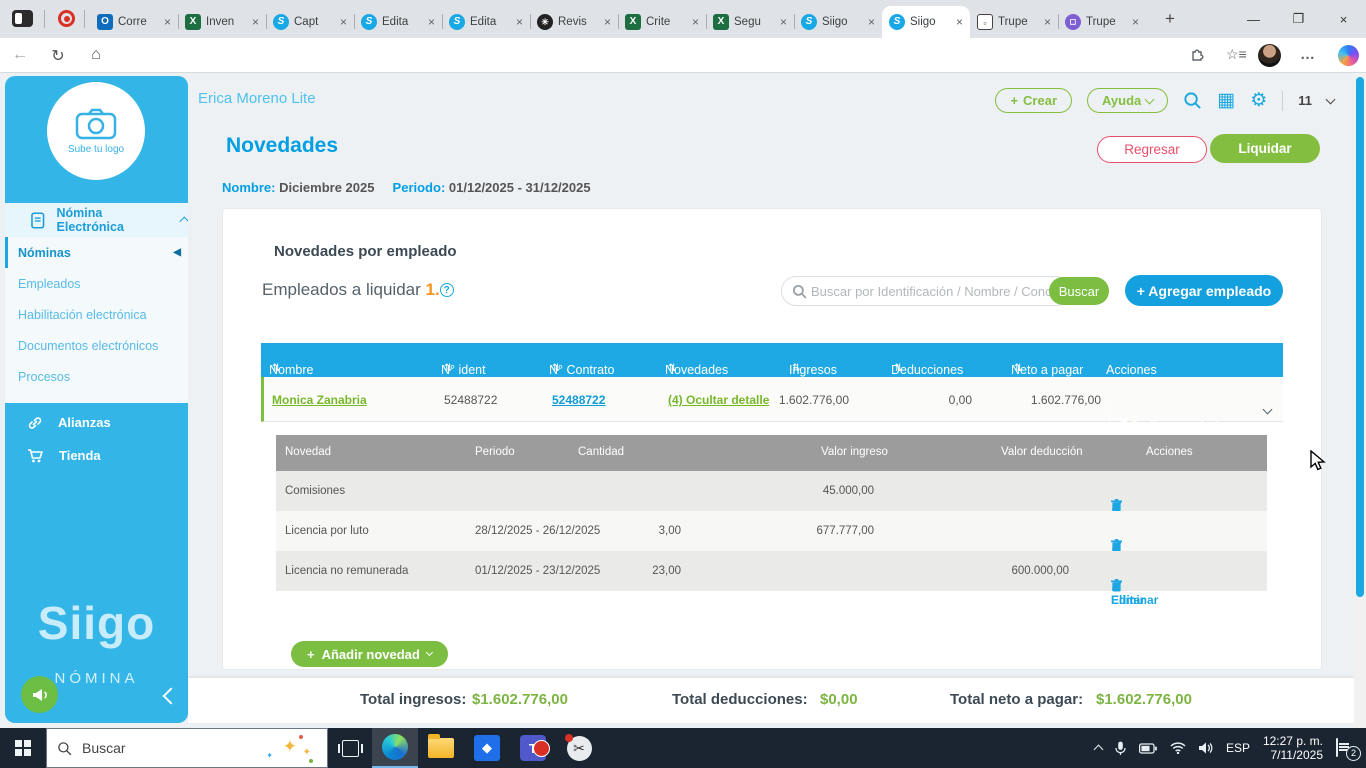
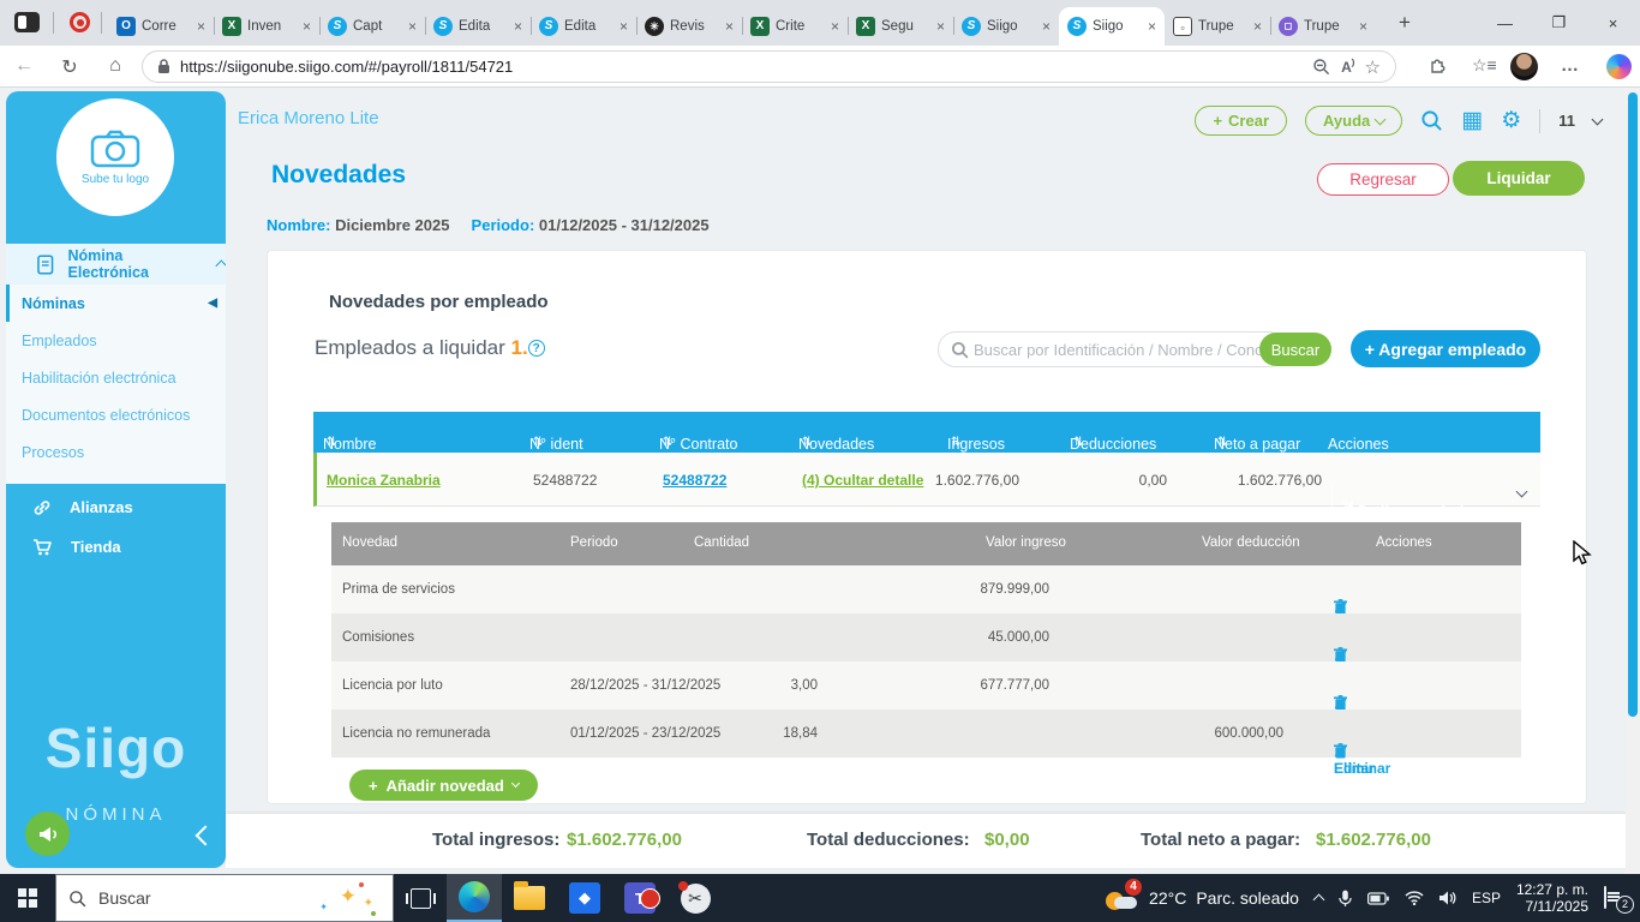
  Corre
  ×
  Inven
  ×
  Capt
  ×
  Edita
  ×
  Edita
  ×
  Revis
  ×
  Crite
  ×
  Segu
  ×
  Siigo
  ×
  Siigo
  ×
  Trupe
  ×
  Trupe
  ×
  +
  —
  ❐
  ×
  ←
  ↻
  ⌂
+ https://siigonube.siigo.com/#/payroll/1811/54721
+ A⁾
+ ☆
  ☆≡
  …
  Sube tu logo
  Nómina Electrónica
  Nóminas
  ◀
  Empleados
  Habilitación electrónica
  Documentos electrónicos
  Procesos
  Alianzas
  Tienda
  Siigo
  NÓMINA
  Erica Moreno Lite
  +
  Crear
  Ayuda
  ▦
  ⚙
  11
  Novedades
  Regresar
  Liquidar
  Nombre: Diciembre 2025 Periodo: 01/12/2025 - 31/12/2025
  Novedades por empleado
  Empleados a liquidar 1. ?
  Buscar por Identificación / Nombre / Con
  Buscar
  + Agregar empleado
  Nombre
  ⇅
  N° ident
  ⇅
  N° Contrato
  ⇅
  Novedades
  ⇅
  Ingresos
  ⇅
  Deducciones
  ⇅
  Neto a pagar
  ⇅
  Acciones
  Monica Zanabria
  52488722
  52488722
  (4) Ocultar detalle
  1.602.776,00
  0,00
  1.602.776,00
  +
  Añadir novedad
  Novedad
  Periodo
  Cantidad
  Valor ingreso
  Valor deducción
  Acciones
+ Prima de servicios
+ 879.999,00
  Comisiones
  45.000,00
  Licencia por luto
- 28/12/2025 - 26/12/2025
+ 28/12/2025 - 31/12/2025
  3,00
  677.777,00
  Licencia no remunerada
  01/12/2025 - 23/12/2025
- 23,00
+ 18,84
  600.000,00
  Editar
  Eliminar
  +
  Añadir novedad
  Total ingresos:
  $1.602.776,00
  Total deducciones:
  $0,00
  Total neto a pagar:
  $1.602.776,00
  Buscar
  ✦
  ✦
  ✦
  ◆
  T
  ✂
+ 4
+ 22°C
+ Parc. soleado
  ESP
  12:27 p. m.
  7/11/2025
  2
